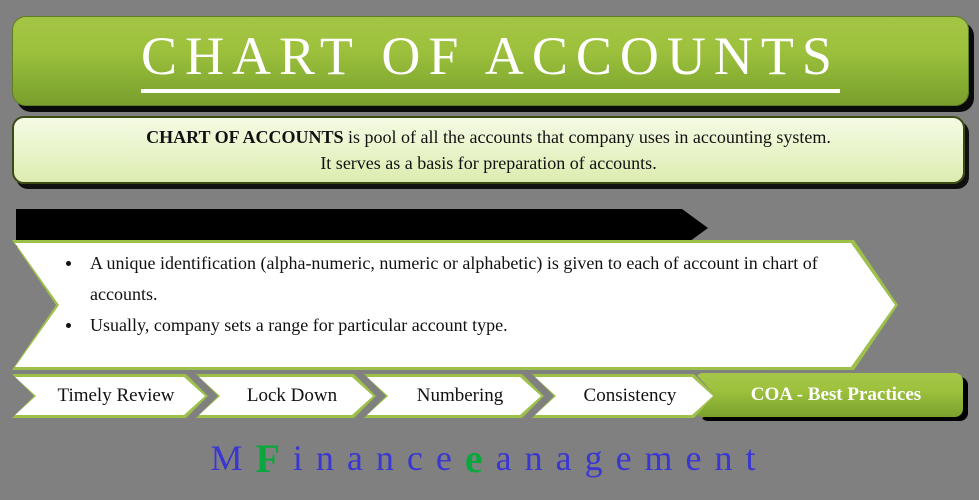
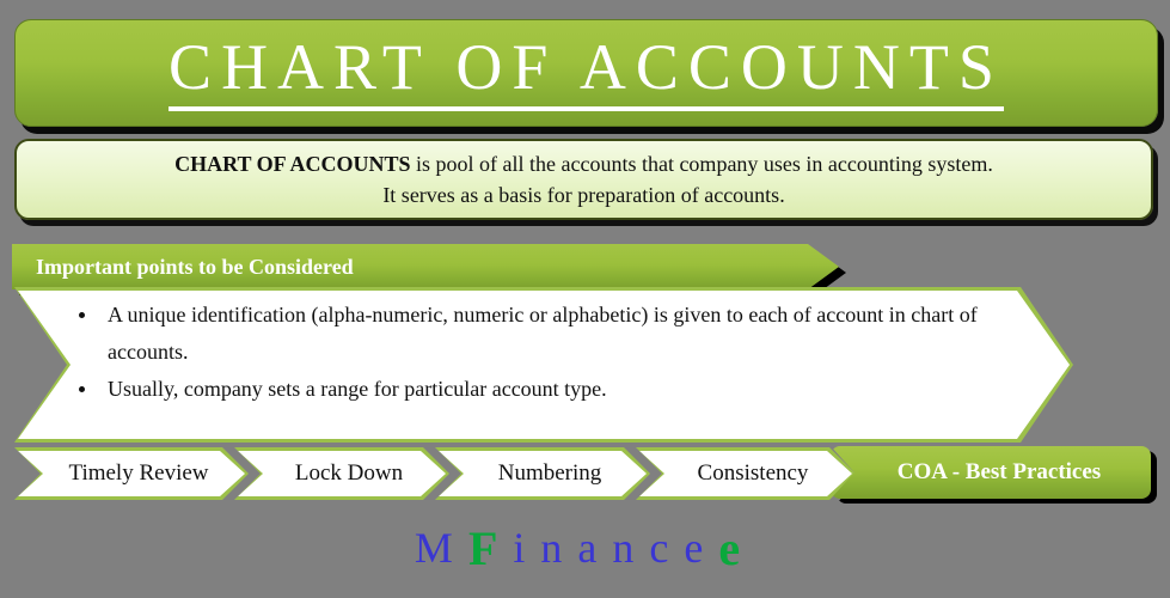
  CHART OF ACCOUNTS
  CHART OF ACCOUNTS is pool of all the accounts that company uses in accounting system.
  It serves as a basis for preparation of accounts.
+ Important points to be Considered
  A unique identification (alpha-numeric, numeric or alphabetic) is given to each of account in chart of accounts.
  Usually, company sets a range for particular account type.
  Timely Review
  Lock Down
  Numbering
  Consistency
  COA - Best Practices
  M
  F
  inance
  e
- anagement
